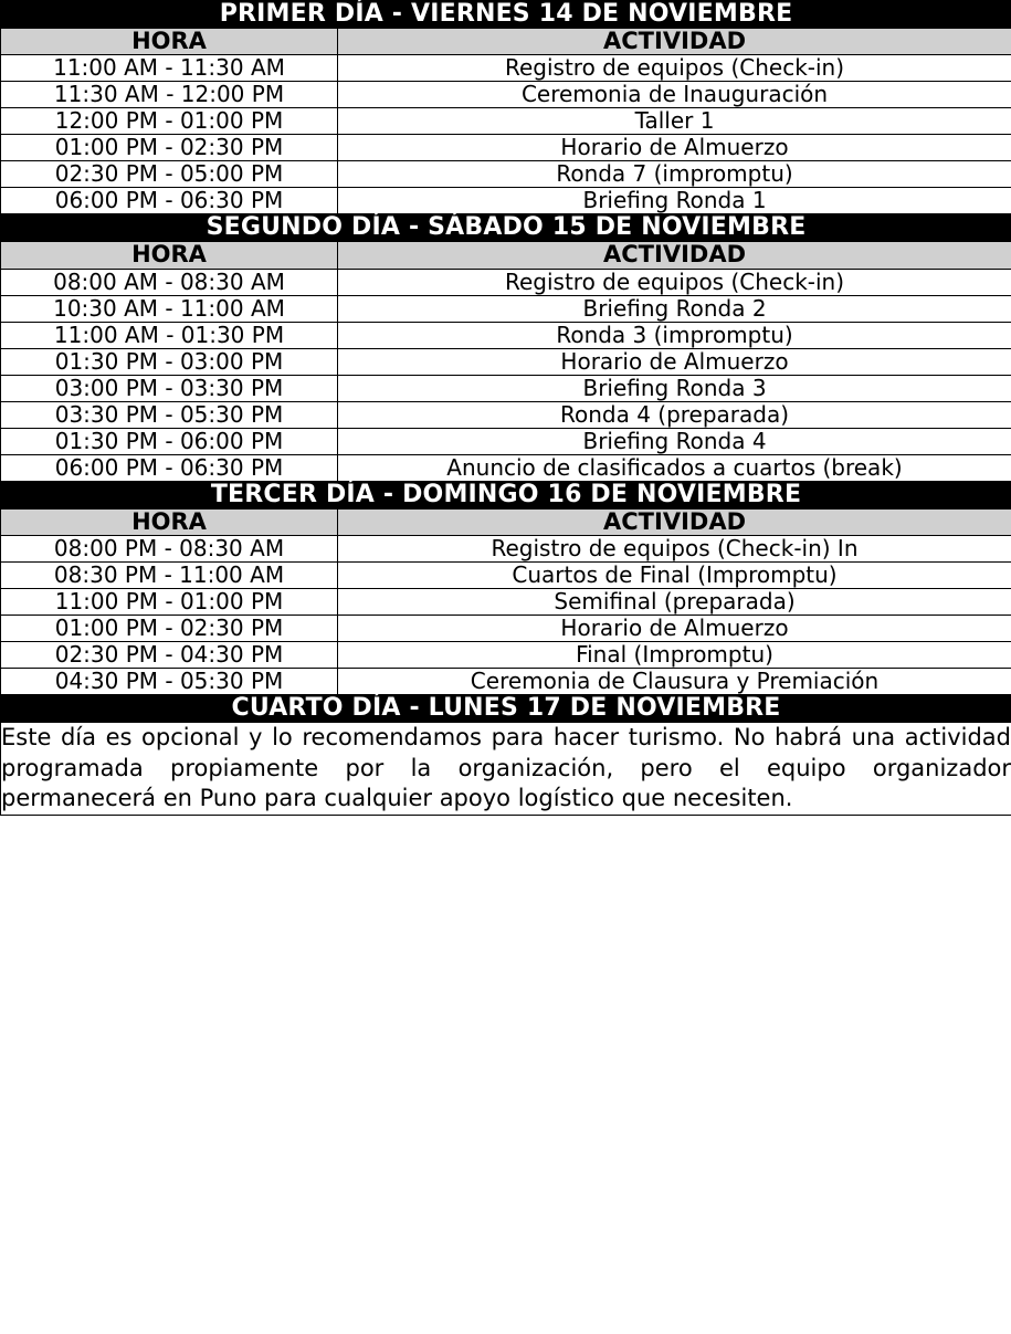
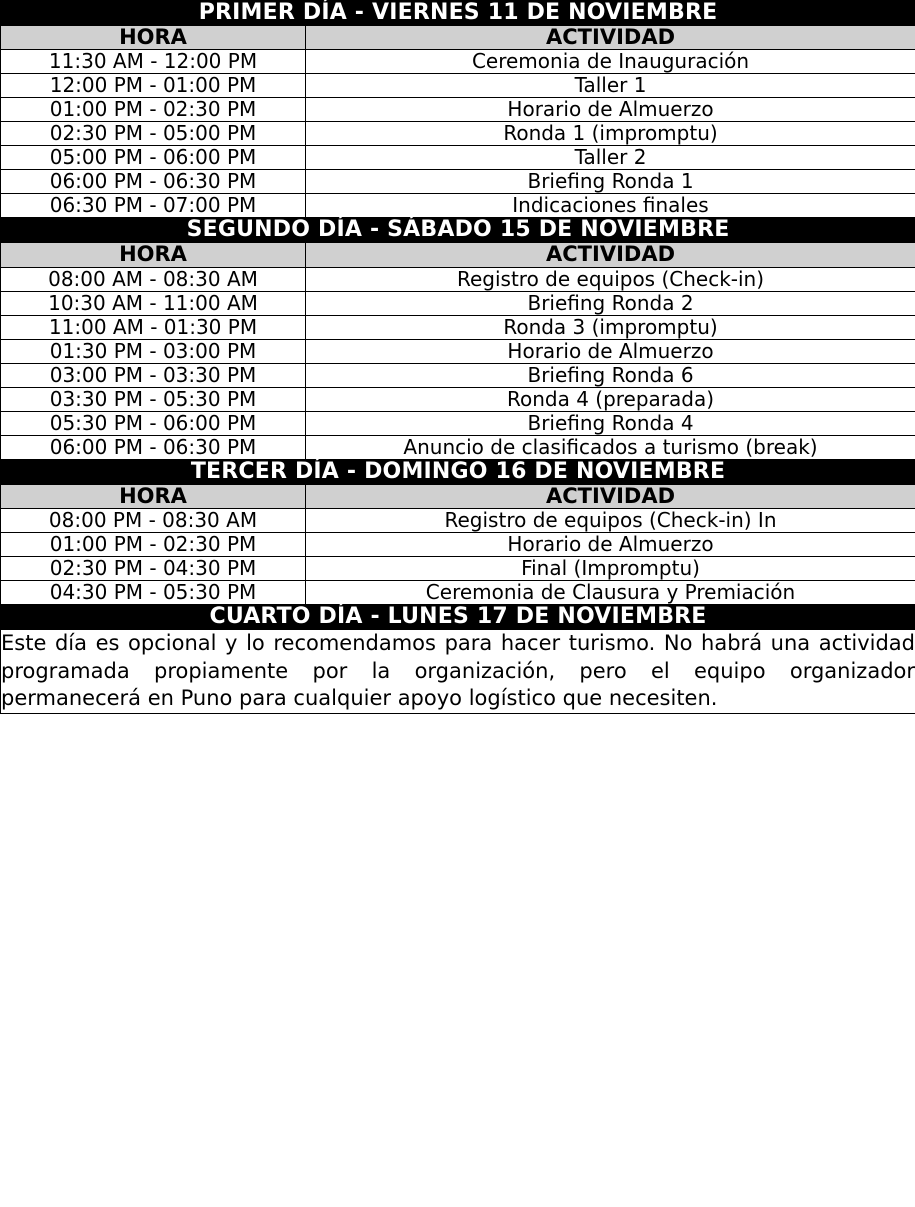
- PRIMER DÍA - VIERNES 14 DE NOVIEMBRE
+ PRIMER DÍA - VIERNES 11 DE NOVIEMBRE
  HORA	ACTIVIDAD
- 11:00 AM - 11:30 AM	Registro de equipos (Check-in)
  11:30 AM - 12:00 PM	Ceremonia de Inauguración
  12:00 PM - 01:00 PM	Taller 1
  01:00 PM - 02:30 PM	Horario de Almuerzo
- 02:30 PM - 05:00 PM	Ronda 7 (impromptu)
+ 02:30 PM - 05:00 PM	Ronda 1 (impromptu)
+ 05:00 PM - 06:00 PM	Taller 2
  06:00 PM - 06:30 PM	Briefing Ronda 1
+ 06:30 PM - 07:00 PM	Indicaciones finales
  SEGUNDO DÍA - SÁBADO 15 DE NOVIEMBRE
  HORA	ACTIVIDAD
  08:00 AM - 08:30 AM	Registro de equipos (Check-in)
  10:30 AM - 11:00 AM	Briefing Ronda 2
  11:00 AM - 01:30 PM	Ronda 3 (impromptu)
  01:30 PM - 03:00 PM	Horario de Almuerzo
- 03:00 PM - 03:30 PM	Briefing Ronda 3
+ 03:00 PM - 03:30 PM	Briefing Ronda 6
  03:30 PM - 05:30 PM	Ronda 4 (preparada)
- 01:30 PM - 06:00 PM	Briefing Ronda 4
+ 05:30 PM - 06:00 PM	Briefing Ronda 4
- 06:00 PM - 06:30 PM	Anuncio de clasificados a cuartos (break)
+ 06:00 PM - 06:30 PM	Anuncio de clasificados a turismo (break)
  TERCER DÍA - DOMINGO 16 DE NOVIEMBRE
  HORA	ACTIVIDAD
  08:00 PM - 08:30 AM	Registro de equipos (Check-in) In
- 08:30 PM - 11:00 AM	Cuartos de Final (Impromptu)
- 11:00 PM - 01:00 PM	Semifinal (preparada)
  01:00 PM - 02:30 PM	Horario de Almuerzo
  02:30 PM - 04:30 PM	Final (Impromptu)
  04:30 PM - 05:30 PM	Ceremonia de Clausura y Premiación
  CUARTO DÍA - LUNES 17 DE NOVIEMBRE
  Este día es opcional y lo recomendamos para hacer turismo. No habrá una actividad programada propiamente por la organización, pero el equipo organizador permanecerá en Puno para cualquier apoyo logístico que necesiten.
